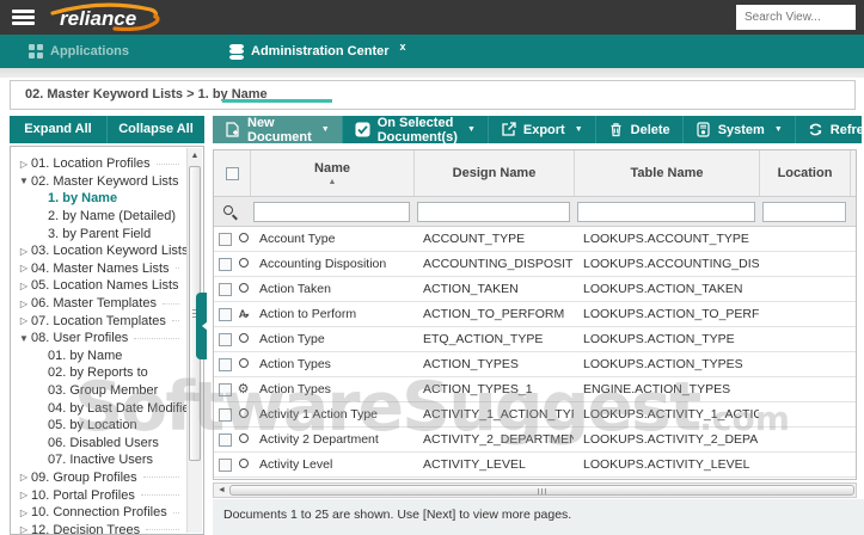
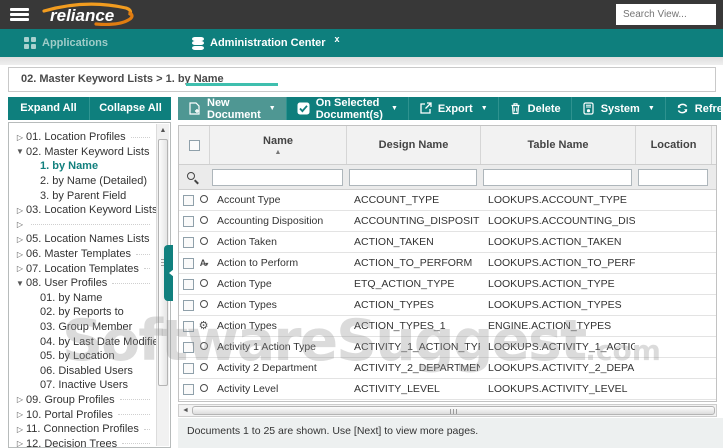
  reliance
  Search View...
  Applications
  Administration Center
  x
  02. Master Keyword Lists > 1. by Name
  Expand All
  Collapse All
  ▷
  01. Location Profiles
  ▼
  02. Master Keyword Lists
  1. by Name
  2. by Name (Detailed)
  3. by Parent Field
  ▷
  03. Location Keyword Lists
  ▷
- 04. Master Names Lists
  ▷
  05. Location Names Lists
  ▷
  06. Master Templates
  ▷
  07. Location Templates
  ▼
  08. User Profiles
  01. by Name
  02. by Reports to
  03. Group Member
  04. by Last Date Modifi
  05. by Location
  06. Disabled Users
  07. Inactive Users
  ▷
  09. Group Profiles
  ▷
  10. Portal Profiles
  ▷
- 10. Connection Profiles
+ 11. Connection Profiles
  ▷
  12. Decision Trees
  New Document
  On Selected Document(s)
  Export
  Delete
  System
  Refre
  Name
  Design Name
  Table Name
  Location
  Account Type
  ACCOUNT_TYPE
  LOOKUPS.ACCOUNT_TYPE
  Accounting Disposition
  ACCOUNTING_DISPOSIT
  LOOKUPS.ACCOUNTING_DIS
  Action Taken
  ACTION_TAKEN
  LOOKUPS.ACTION_TAKEN
  Action to Perform
  ACTION_TO_PERFORM
  LOOKUPS.ACTION_TO_PERF
  Action Type
  ETQ_ACTION_TYPE
  LOOKUPS.ACTION_TYPE
  Action Types
  ACTION_TYPES
  LOOKUPS.ACTION_TYPES
  ⚙
  Action Types
  ACTION_TYPES_1
  ENGINE.ACTION_TYPES
  Activity 1 Action Type
  ACTIVITY_1_ACTION_TY
  LOOKUPS.ACTIVITY_1_ACTIO
  Activity 2 Department
  ACTIVITY_2_DEPARTMEN
  LOOKUPS.ACTIVITY_2_DEPA
  Activity Level
  ACTIVITY_LEVEL
  LOOKUPS.ACTIVITY_LEVEL
  Documents 1 to 25 are shown. Use [Next] to view more pages.
  SoftwareSuggest.com
